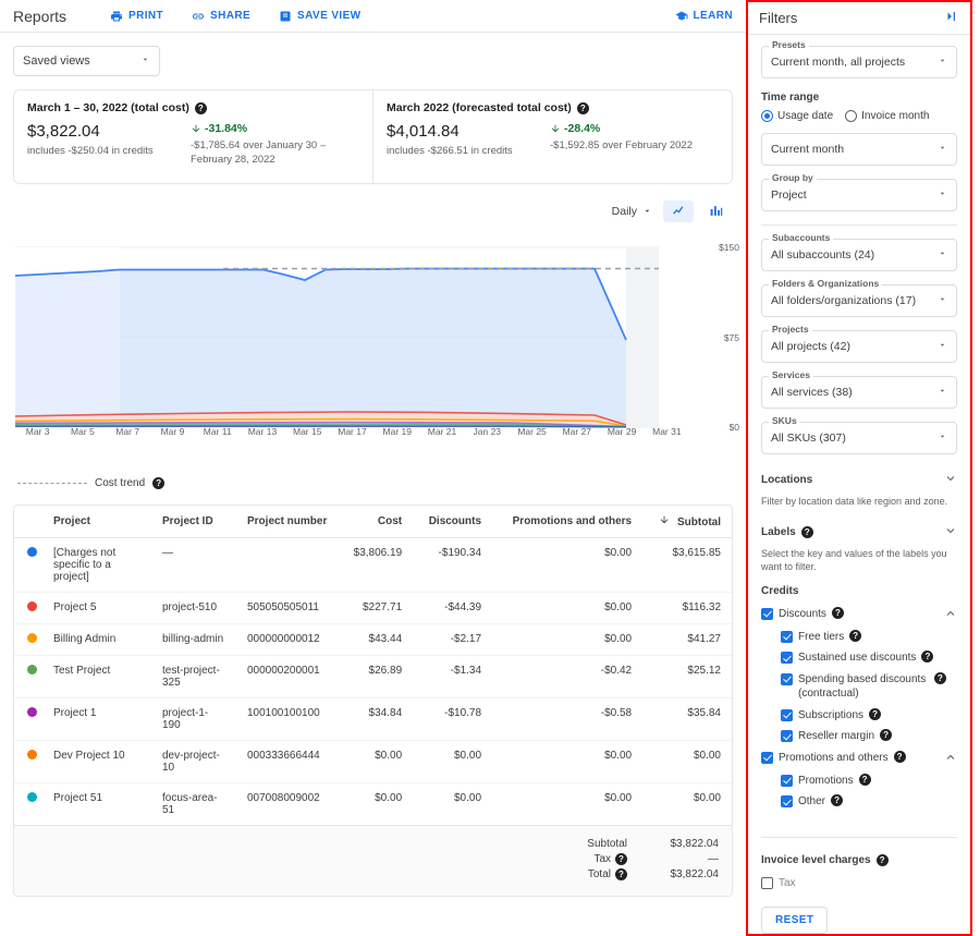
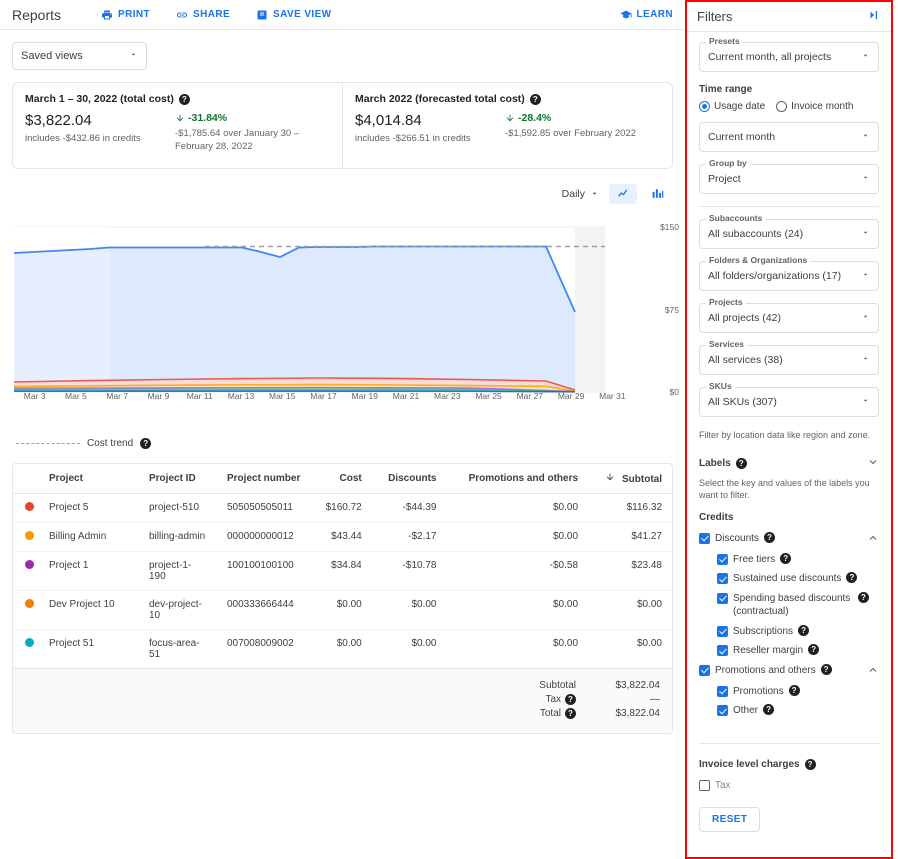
  Reports
  PRINT
  SHARE
  SAVE VIEW
  LEARN
  Saved views
  March 1 – 30, 2022 (total cost)
  ?
  $3,822.04
- includes -$250.04 in credits
+ includes -$432.86 in credits
  -31.84%
  -$1,785.64 over January 30 – February 28, 2022
  March 2022 (forecasted total cost)
  ?
  $4,014.84
  includes -$266.51 in credits
  -28.4%
  -$1,592.85 over February 2022
  Daily
  $150
  $75
  $0
  Mar 3
  Mar 5
  Mar 7
  Mar 9
  Mar 11
  Mar 13
  Mar 15
  Mar 17
  Mar 19
  Mar 21
- Jan 23
+ Mar 23
  Mar 25
  Mar 27
  Mar 29
  Mar 31
  Cost trend
  ?
  	Project	Project ID	Project number	Cost	Discounts	Promotions and others	Subtotal
- 	[Charges not specific to a project]	—		$3,806.19	-$190.34	$0.00	$3,615.85
- 	Project 5	project-510	505050505011	$227.71	-$44.39	$0.00	$116.32
+ 	Project 5	project-510	505050505011	$160.72	-$44.39	$0.00	$116.32
  	Billing Admin	billing-admin	000000000012	$43.44	-$2.17	$0.00	$41.27
- 	Test Project	test-project-325	000000200001	$26.89	-$1.34	-$0.42	$25.12
- 	Project 1	project-1-190	100100100100	$34.84	-$10.78	-$0.58	$35.84
+ 	Project 1	project-1-190	100100100100	$34.84	-$10.78	-$0.58	$23.48
  	Dev Project 10	dev-project-10	000333666444	$0.00	$0.00	$0.00	$0.00
  	Project 51	focus-area-51	007008009002	$0.00	$0.00	$0.00	$0.00
  Subtotal
  $3,822.04
  Tax
  ?
  —
  Total
  ?
  $3,822.04
  Filters
  Presets
  Current month, all projects
  Time range
  Usage date
  Invoice month
  Current month
  Group by
  Project
  Subaccounts
  All subaccounts (24)
  Folders & Organizations
  All folders/organizations (17)
  Projects
  All projects (42)
  Services
  All services (38)
  SKUs
  All SKUs (307)
- Locations
  Filter by location data like region and zone.
  Labels
  ?
  Select the key and values of the labels you want to filter.
  Credits
  Discounts
  ?
  Free tiers
  ?
  Sustained use discounts
  ?
  Spending based discounts (contractual)
  ?
  Subscriptions
  ?
  Reseller margin
  ?
  Promotions and others
  ?
  Promotions
  ?
  Other
  ?
  Invoice level charges
  ?
  Tax
  RESET
